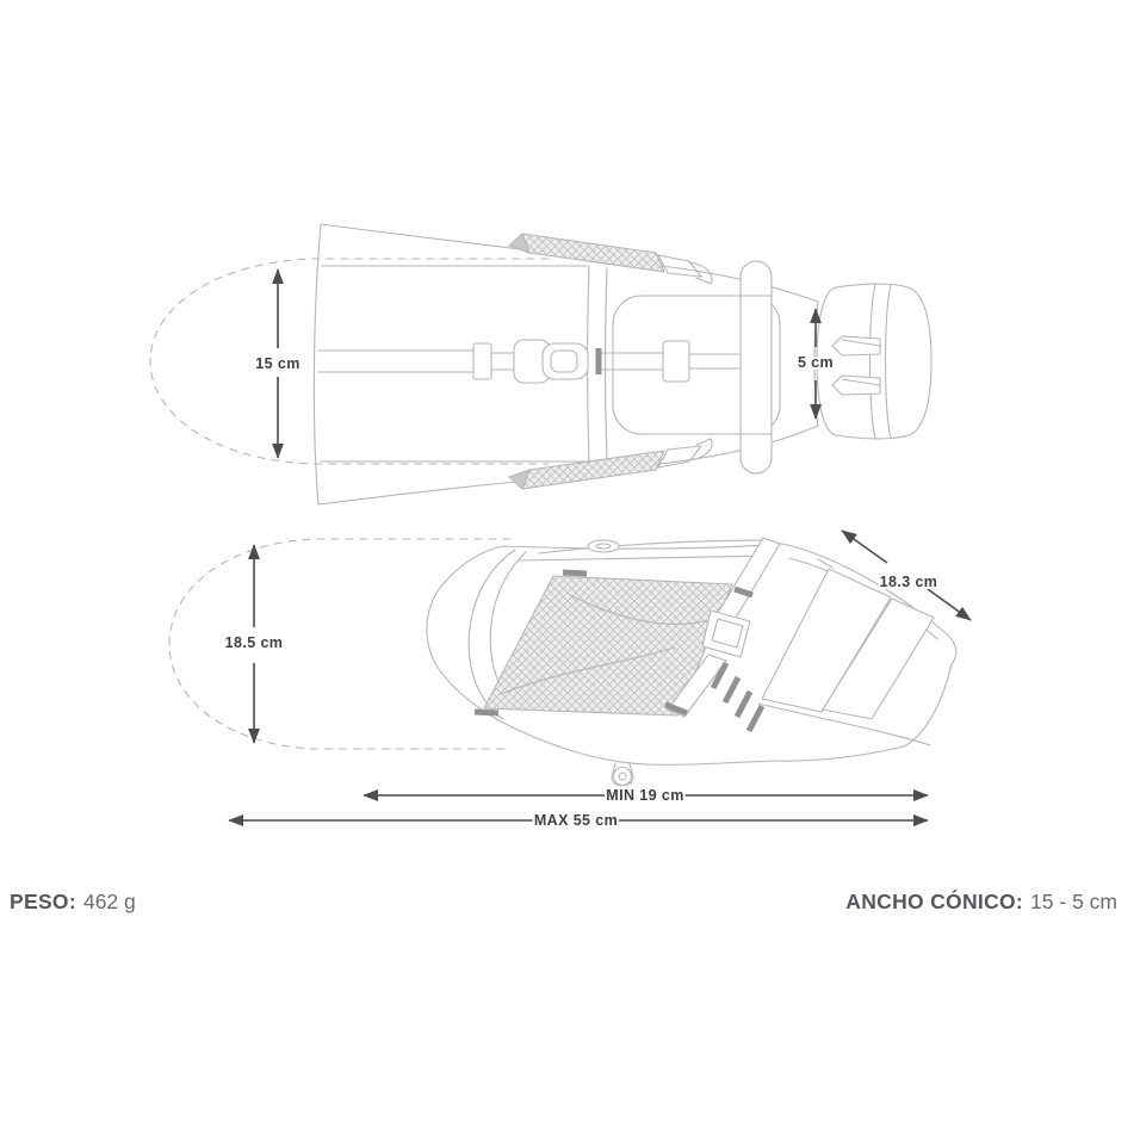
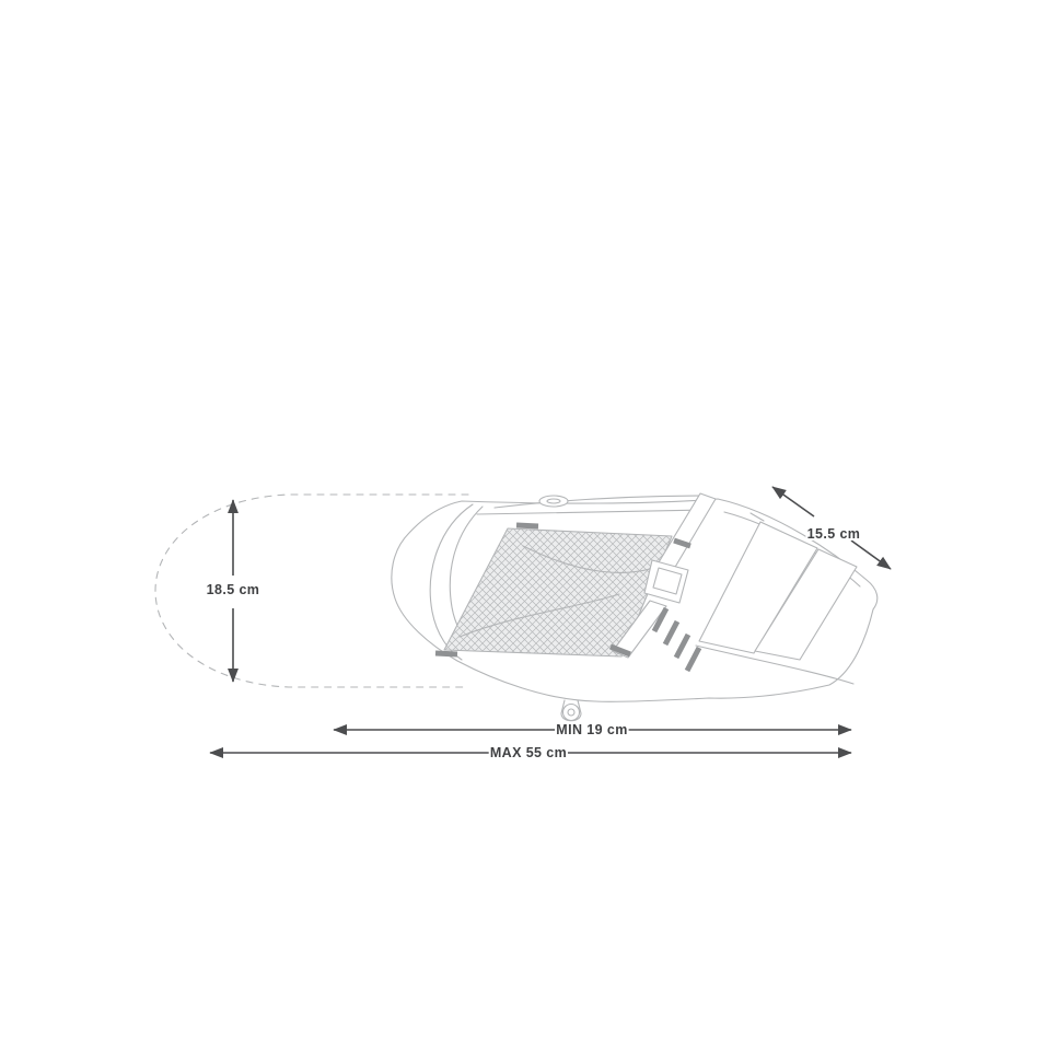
- 15 cm
- 5 cm
  18.5 cm
- 18.3 cm
+ 15.5 cm
  MIN 19 cm
  MAX 55 cm
- PESO: 462 g
- ANCHO CÓNICO: 15 - 5 cm
